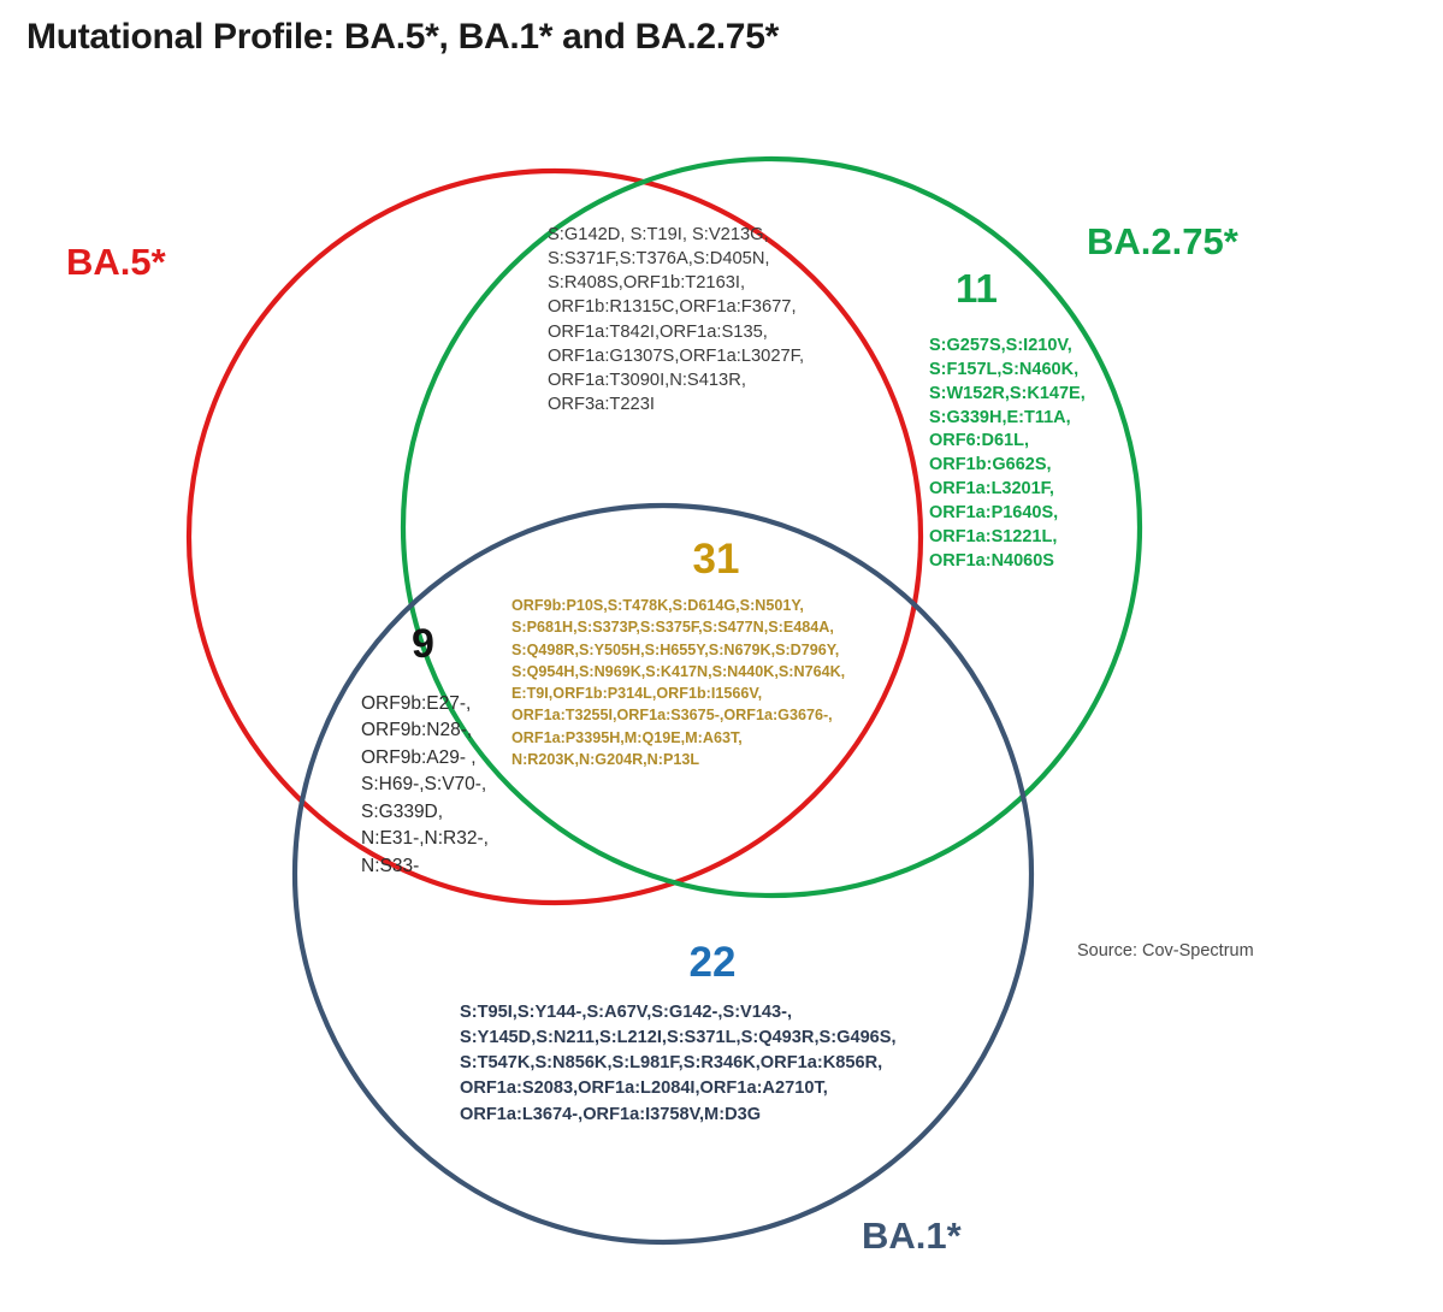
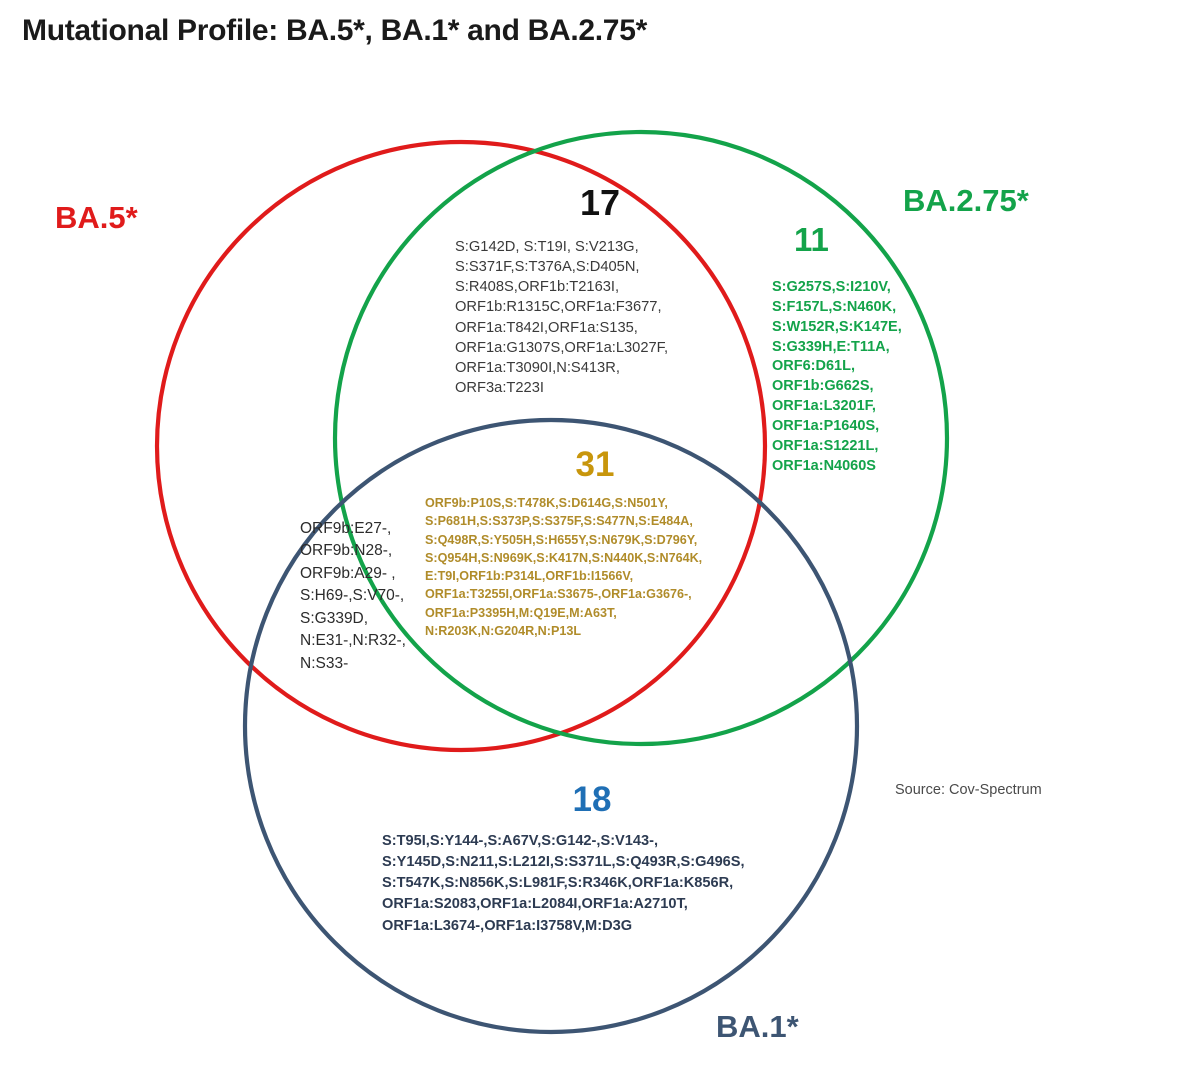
  Mutational Profile: BA.5*, BA.1* and BA.2.75*
  BA.5*
  BA.2.75*
  BA.1*
+ 17
  S:G142D, S:T19I, S:V213G,
  S:S371F,S:T376A,S:D405N,
  S:R408S,ORF1b:T2163I,
  ORF1b:R1315C,ORF1a:F3677,
  ORF1a:T842I,ORF1a:S135,
  ORF1a:G1307S,ORF1a:L3027F,
  ORF1a:T3090I,N:S413R,
  ORF3a:T223I
  11
  S:G257S,S:I210V,
  S:F157L,S:N460K,
  S:W152R,S:K147E,
  S:G339H,E:T11A,
  ORF6:D61L,
  ORF1b:G662S,
  ORF1a:L3201F,
  ORF1a:P1640S,
  ORF1a:S1221L,
  ORF1a:N4060S
  31
  ORF9b:P10S,S:T478K,S:D614G,S:N501Y,
  S:P681H,S:S373P,S:S375F,S:S477N,S:E484A,
  S:Q498R,S:Y505H,S:H655Y,S:N679K,S:D796Y,
  S:Q954H,S:N969K,S:K417N,S:N440K,S:N764K,
  E:T9I,ORF1b:P314L,ORF1b:I1566V,
  ORF1a:T3255I,ORF1a:S3675-,ORF1a:G3676-,
  ORF1a:P3395H,M:Q19E,M:A63T,
  N:R203K,N:G204R,N:P13L
- 9
  ORF9b:E27-,
  ORF9b:N28-,
  ORF9b:A29- ,
  S:H69-,S:V70-,
  S:G339D,
  N:E31-,N:R32-,
  N:S33-
- 22
+ 18
  S:T95I,S:Y144-,S:A67V,S:G142-,S:V143-,
  S:Y145D,S:N211,S:L212I,S:S371L,S:Q493R,S:G496S,
  S:T547K,S:N856K,S:L981F,S:R346K,ORF1a:K856R,
  ORF1a:S2083,ORF1a:L2084I,ORF1a:A2710T,
  ORF1a:L3674-,ORF1a:I3758V,M:D3G
  Source: Cov-Spectrum
